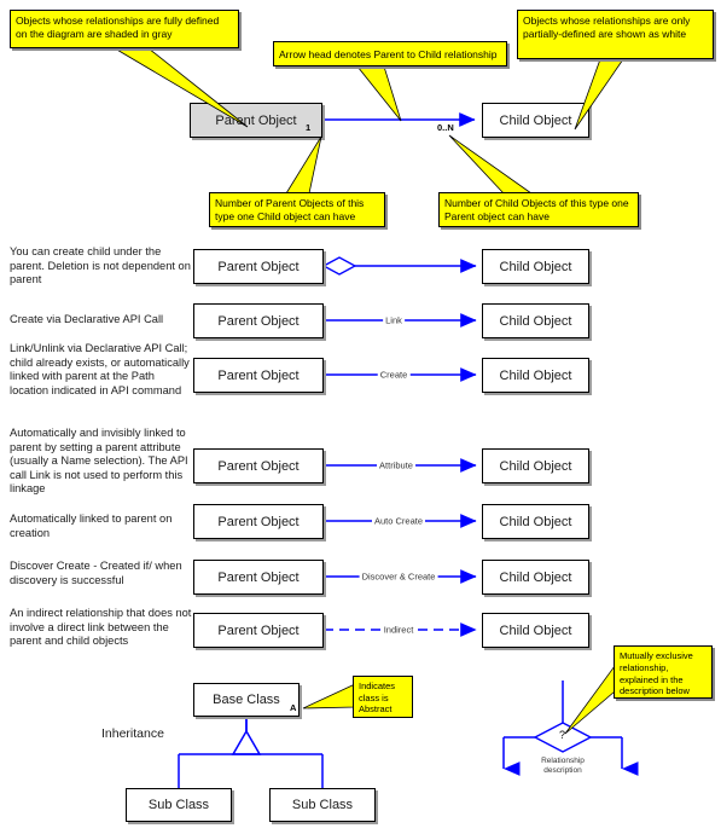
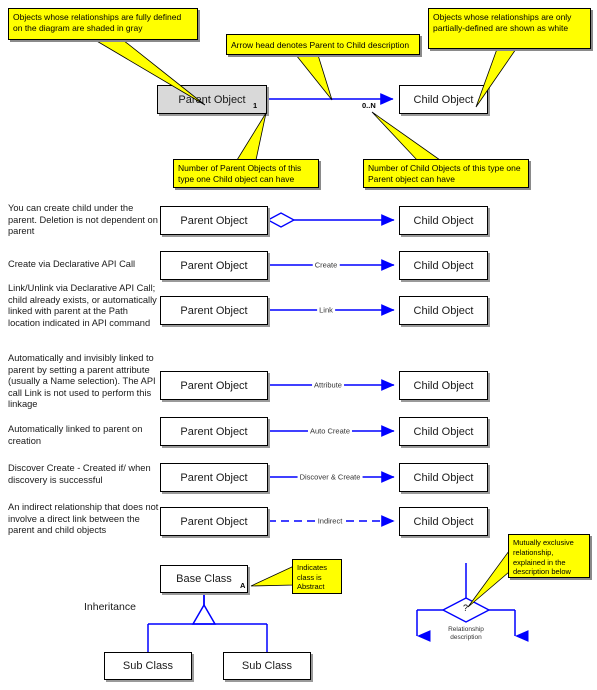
  Objects whose relationships are fully defined on the diagram are shaded in gray
- Arrow head denotes Parent to Child relationship
+ Arrow head denotes Parent to Child description
  Objects whose relationships are only partially-defined are shown as white
  Number of Parent Objects of this type one Child object can have
  Number of Child Objects of this type one Parent object can have
  Parnt Object
  Child Object
  1
  0..N
  You can create child under the parent. Deletion is not dependent on parent
  Parent Object
  Child Object
  Create via Declarative API Call
  Parent Object
  Child Object
- Link
+ Create
  Link/Unlink via Declarative API Call; child already exists, or automatically linked with parent at the Path location indicated in API command
  Parent Object
  Child Object
- Create
+ Link
  Automatically and invisibly linked to parent by setting a parent attribute (usually a Name selection). The API call Link is not used to perform this linkage
  Parent Object
  Child Object
  Attribute
  Automatically linked to parent on creation
  Parent Object
  Child Object
  Auto Create
  Discover Create - Created if/ when discovery is successful
  Parent Object
  Child Object
  Discover & Create
  An indirect relationship that does not involve a direct link between the parent and child objects
  Parent Object
  Child Object
  Indirect
  Base Class
  A
  Indicates class is Abstract
  Inheritance
  Sub Class
  Sub Class
  Mutually exclusive relationship, explained in the description below
  ?
